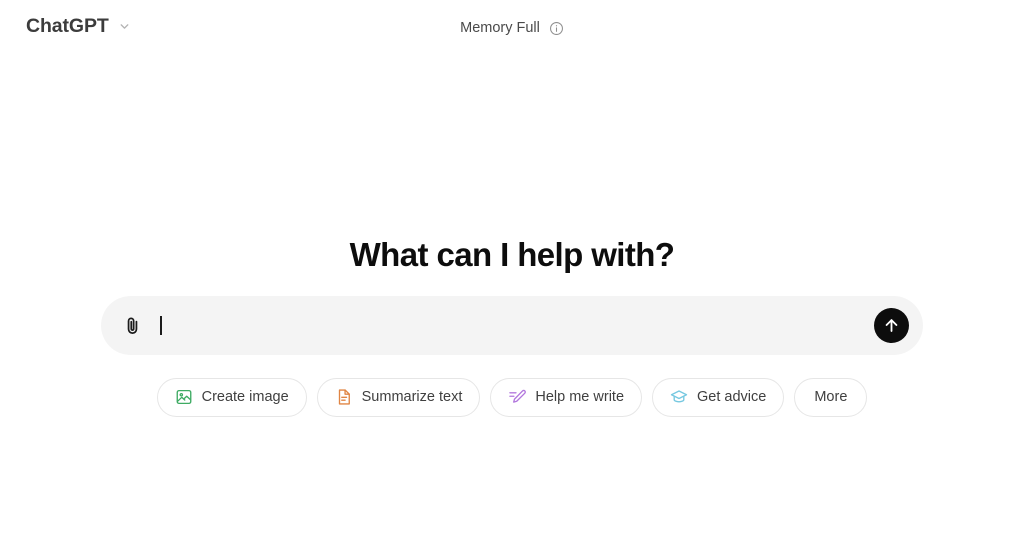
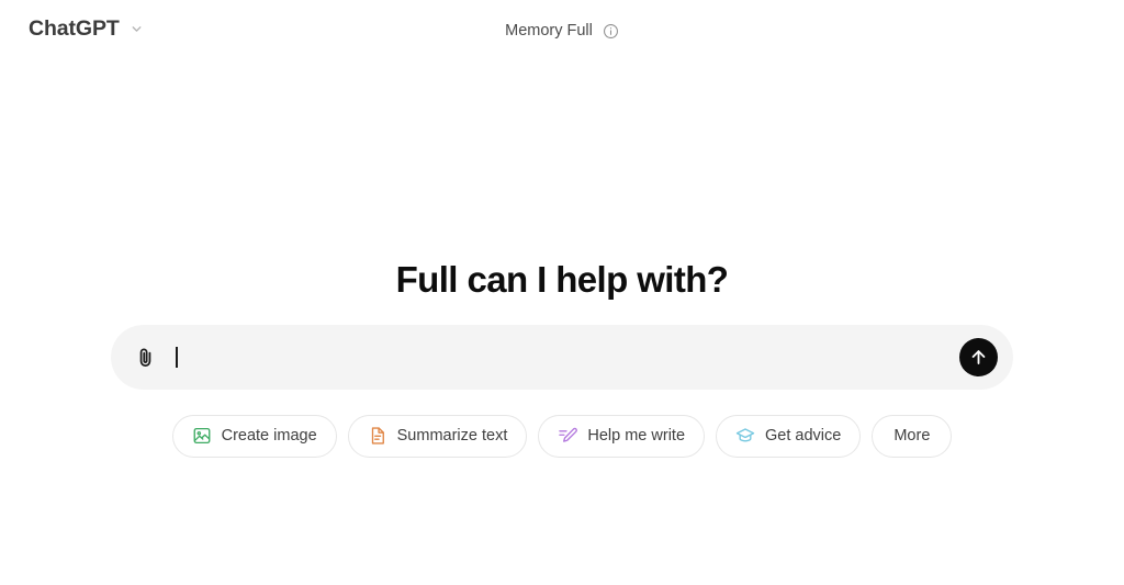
  ChatGPT
  Memory Full
- What can I help with?
+ Full can I help with?
  Create image
  Summarize text
  Help me write
  Get advice
  More
